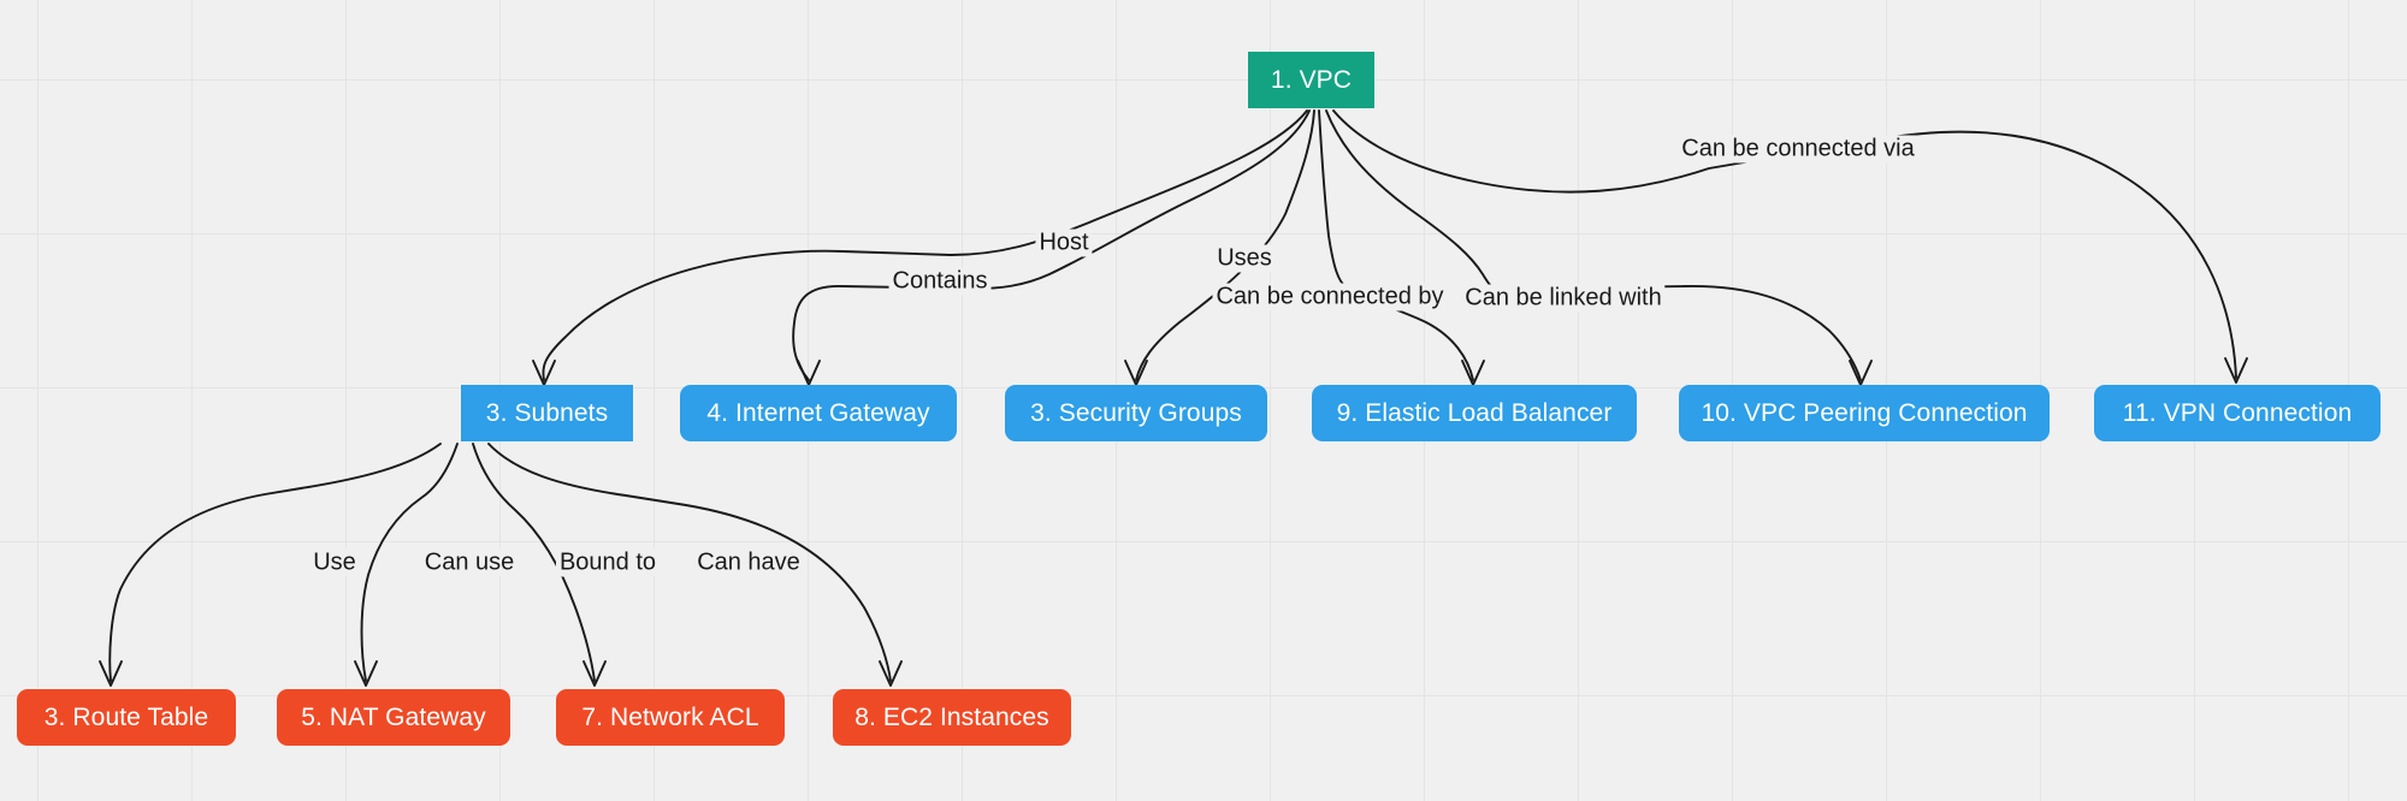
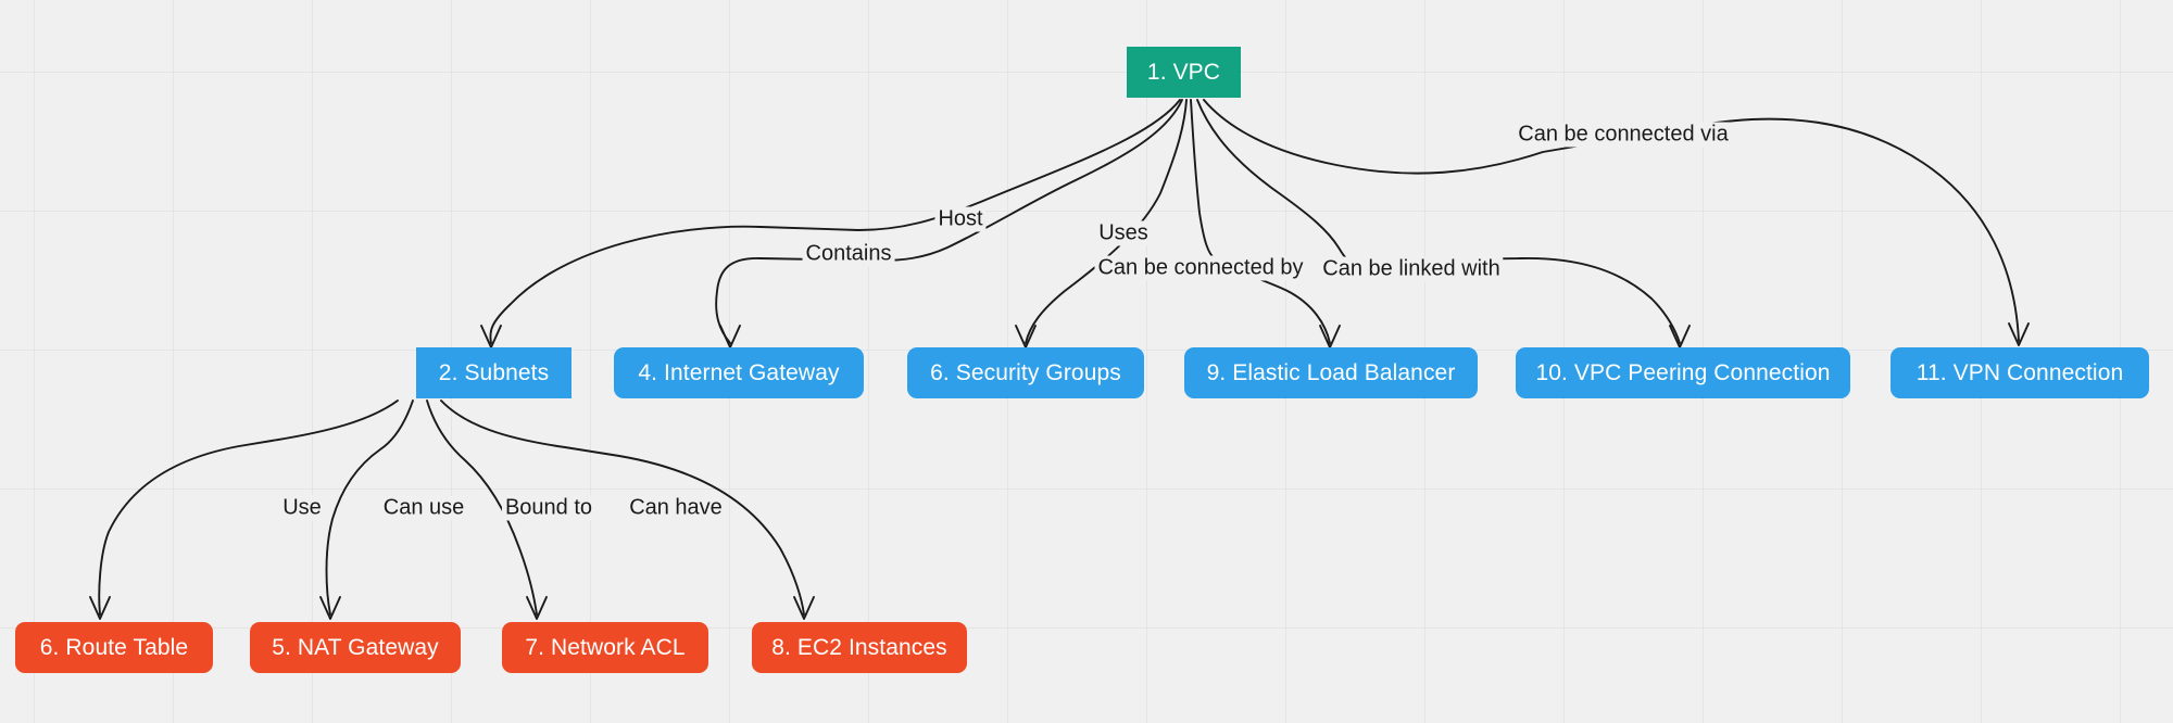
  1. VPC
- 3. Subnets
+ 2. Subnets
  4. Internet Gateway
- 3. Security Groups
+ 6. Security Groups
  9. Elastic Load Balancer
  10. VPC Peering Connection
  11. VPN Connection
- 3. Route Table
+ 6. Route Table
  5. NAT Gateway
  7. Network ACL
  8. EC2 Instances
  Host
  Contains
  Uses
  Can be connected by
  Can be linked with
  Can be connected via
  Use
  Can use
  Bound to
  Can have
